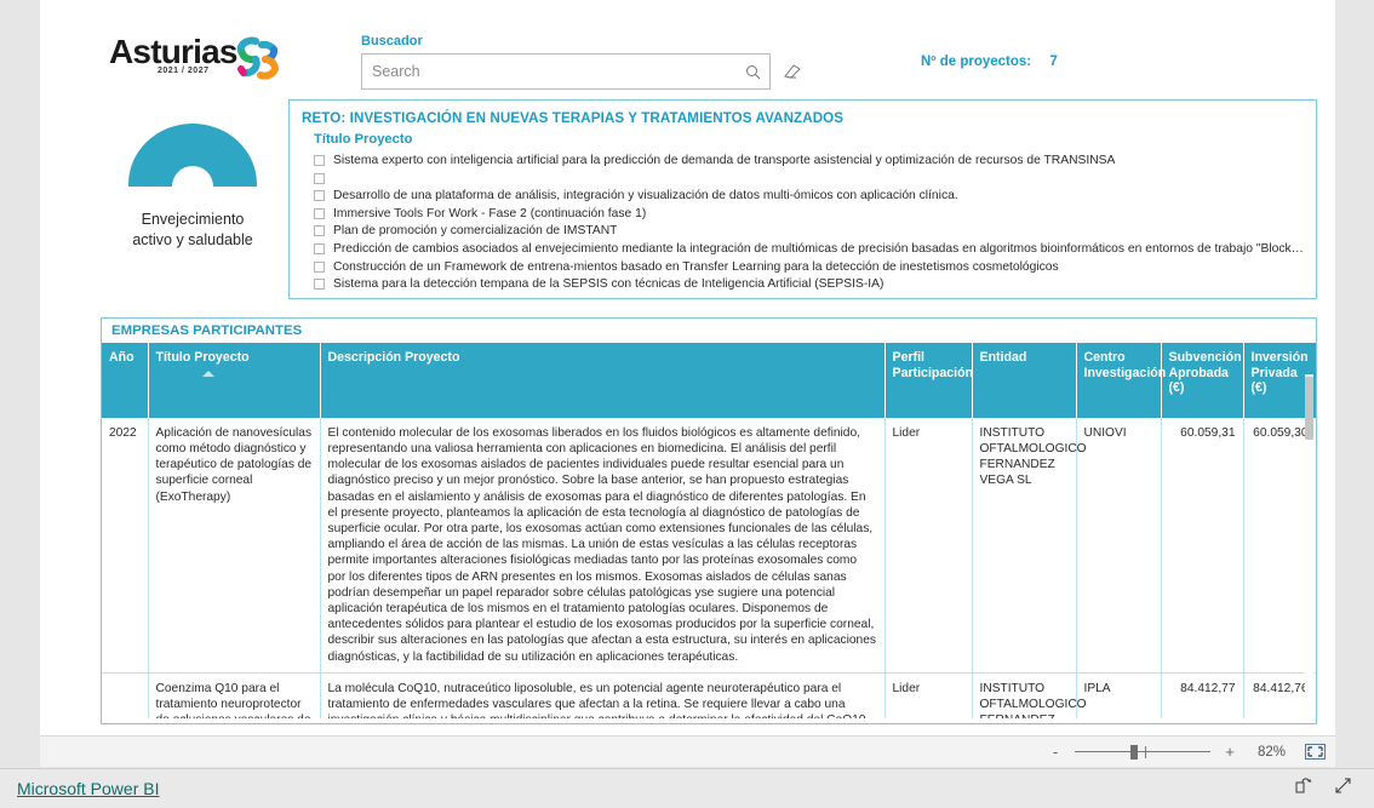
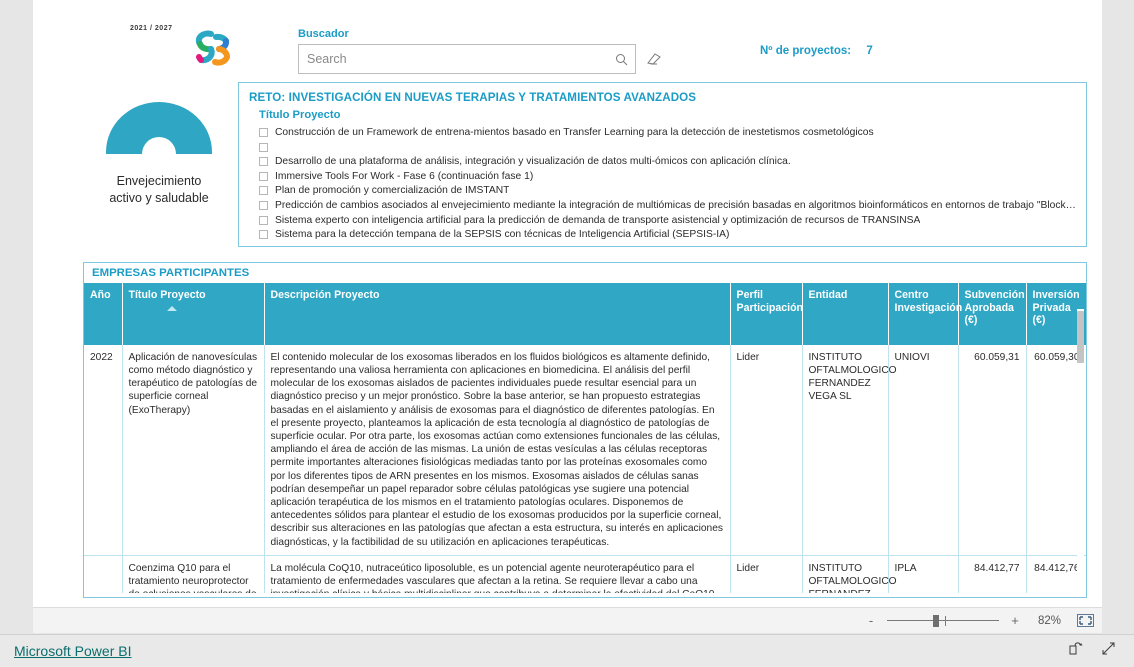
- Asturias
  Buscador
  Search
  Nº de proyectos: 7
  Envejecimiento
  activo y saludable
  RETO: INVESTIGACIÓN EN NUEVAS TERAPIAS Y TRATAMIENTOS AVANZADOS
  Título Proyecto
- Sistema experto con inteligencia artificial para la predicción de demanda de transporte asistencial y optimización de recursos de TRANSINSA
+ Construcción de un Framework de entrena-mientos basado en Transfer Learning para la detección de inestetismos cosmetológicos
  Desarrollo de una plataforma de análisis, integración y visualización de datos multi-ómicos con aplicación clínica.
- Immersive Tools For Work - Fase 2 (continuación fase 1)
+ Immersive Tools For Work - Fase 6 (continuación fase 1)
  Plan de promoción y comercialización de IMSTANT
  Predicción de cambios asociados al envejecimiento mediante la integración de multiómicas de precisión basadas en algoritmos bioinformáticos en entornos de trabajo "Blockch
- Construcción de un Framework de entrena-mientos basado en Transfer Learning para la detección de inestetismos cosmetológicos
+ Sistema experto con inteligencia artificial para la predicción de demanda de transporte asistencial y optimización de recursos de TRANSINSA
  Sistema para la detección tempana de la SEPSIS con técnicas de Inteligencia Artificial (SEPSIS-IA)
  EMPRESAS PARTICIPANTES
  Año	Título Proyecto	Descripción Proyecto	Perfil Participación	Entidad	Centro Investigación	Subvención Aprobada (€)	Inversión Privada (€)
  2022	Aplicación de nanovesículas como método diagnóstico y terapéutico de patologías de superficie corneal (ExoTherapy)	El contenido molecular de los exosomas liberados en los fluidos biológicos es altamente definido, representando una valiosa herramienta con aplicaciones en biomedicina. El análisis del perfil molecular de los exosomas aislados de pacientes individuales puede resultar esencial para un diagnóstico preciso y un mejor pronóstico. Sobre la base anterior, se han propuesto estrategias basadas en el aislamiento y análisis de exosomas para el diagnóstico de diferentes patologías. En el presente proyecto, planteamos la aplicación de esta tecnología al diagnóstico de patologías de superficie ocular. Por otra parte, los exosomas actúan como extensiones funcionales de las células, ampliando el área de acción de las mismas. La unión de estas vesículas a las células receptoras permite importantes alteraciones fisiológicas mediadas tanto por las proteínas exosomales como por los diferentes tipos de ARN presentes en los mismos. Exosomas aislados de células sanas podrían desempeñar un papel reparador sobre células patológicas yse sugiere una potencial aplicación terapéutica de los mismos en el tratamiento patologías oculares. Disponemos de antecedentes sólidos para plantear el estudio de los exosomas producidos por la superficie corneal, describir sus alteraciones en las patologías que afectan a esta estructura, su interés en aplicaciones diagnósticas, y la factibilidad de su utilización en aplicaciones terapéuticas.	Lider	INSTITUTO OFTALMOLOGICO FERNANDEZ VEGA SL	UNIOVI	60.059,31	60.059,3
  -
  +
  82%
  Microsoft Power BI
